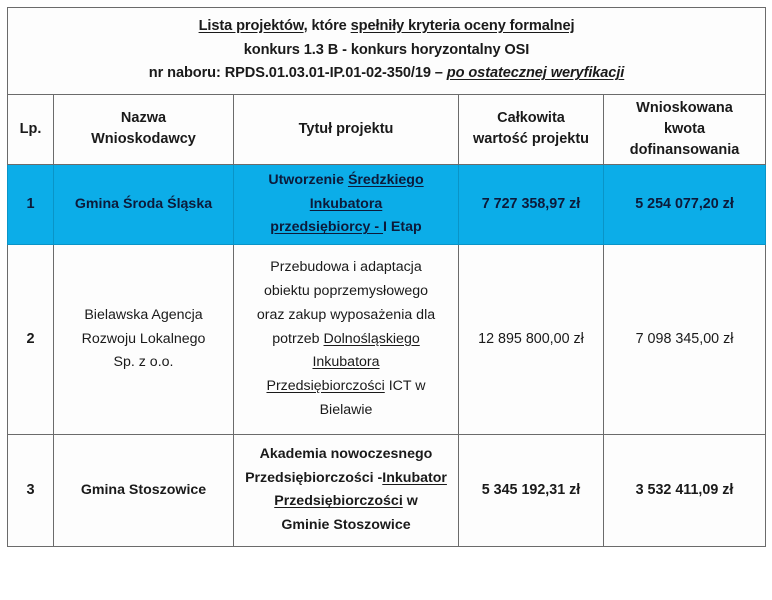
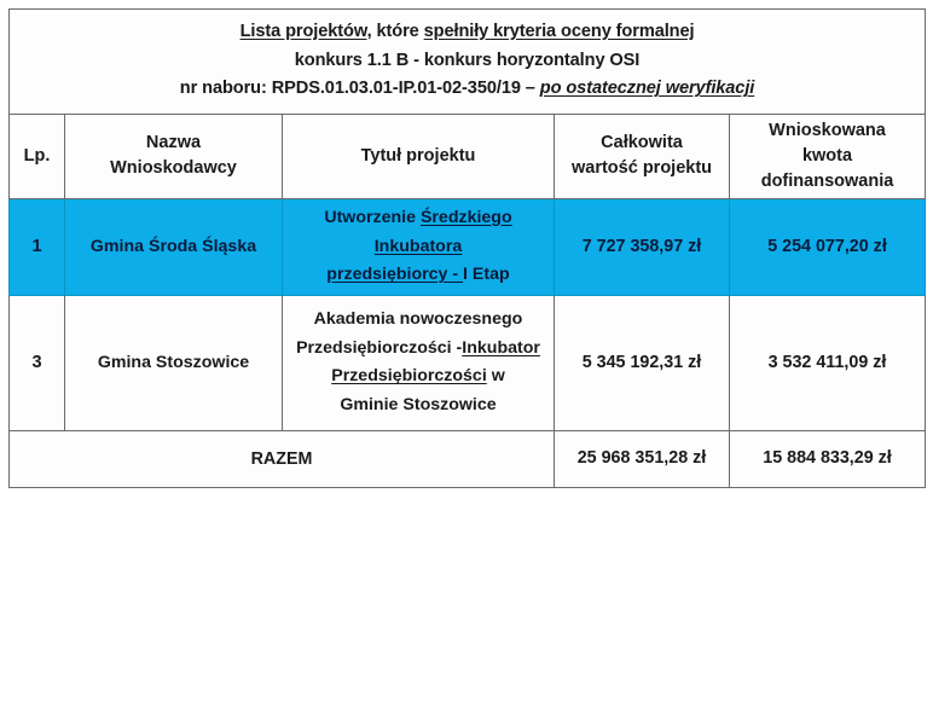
- Lista projektów, które spełniły kryteria oceny formalnej konkurs 1.3 B - konkurs horyzontalny OSI nr naboru: RPDS.01.03.01-IP.01-02-350/19 – po ostatecznej weryfikacji
+ Lista projektów, które spełniły kryteria oceny formalnej konkurs 1.1 B - konkurs horyzontalny OSI nr naboru: RPDS.01.03.01-IP.01-02-350/19 – po ostatecznej weryfikacji
  Lp.	Nazwa Wnioskodawcy	Tytuł projektu	Całkowita wartość projektu	Wnioskowana kwota dofinansowania
  1	Gmina Środa Śląska	Utworzenie Średzkiego Inkubatora przedsiębiorcy - I Etap	7 727 358,97 zł	5 254 077,20 zł
- 2	Bielawska Agencja Rozwoju Lokalnego Sp. z o.o.	Przebudowa i adaptacja obiektu poprzemysłowego oraz zakup wyposażenia dla potrzeb Dolnośląskiego Inkubatora Przedsiębiorczości ICT w Bielawie	12 895 800,00 zł	7 098 345,00 zł
  3	Gmina Stoszowice	Akademia nowoczesnego Przedsiębiorczości -Inkubator Przedsiębiorczości w Gminie Stoszowice	5 345 192,31 zł	3 532 411,09 zł
+ RAZEM	25 968 351,28 zł	15 884 833,29 zł
